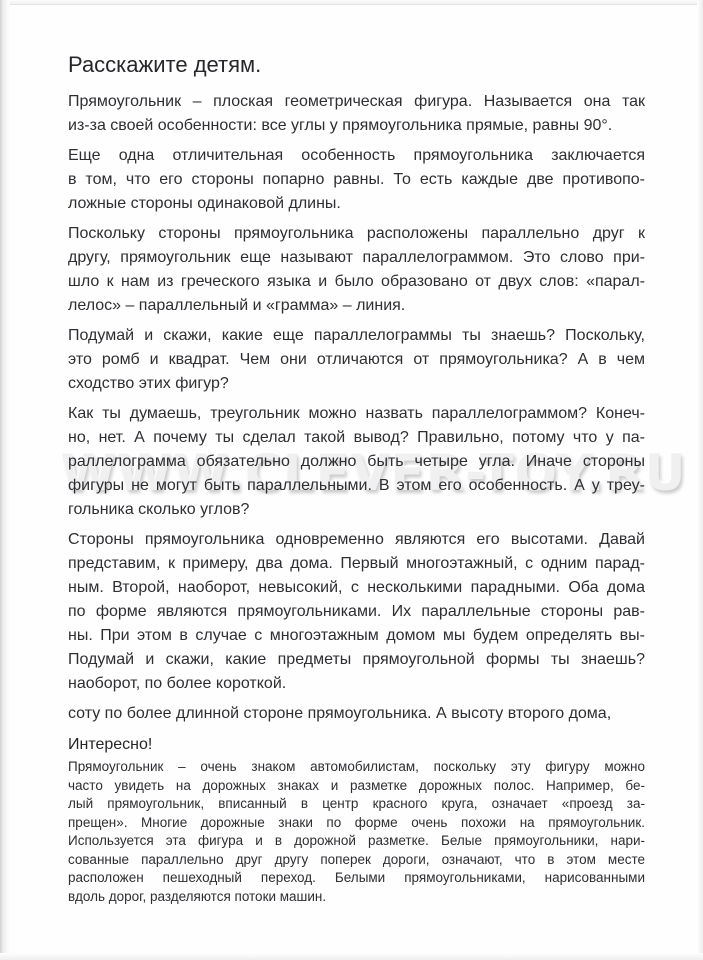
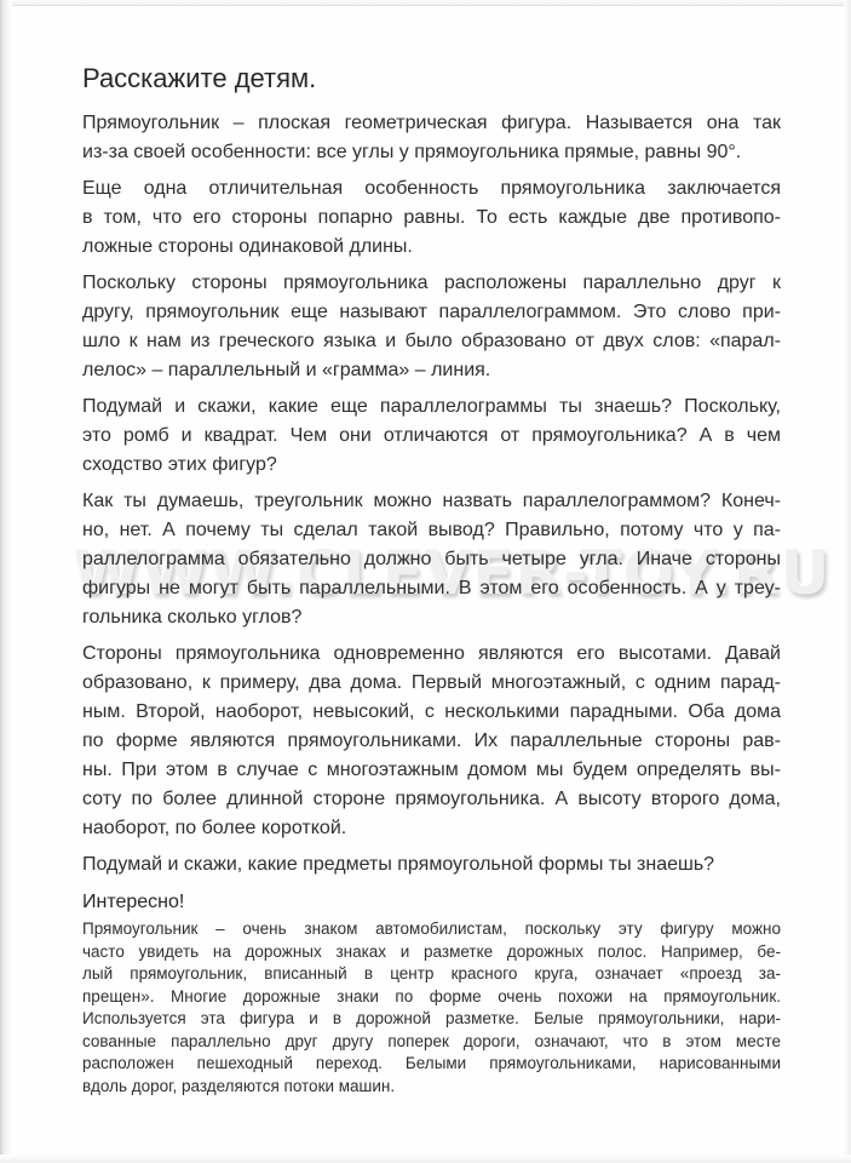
  WWW.CLEVER-TOY.RU
  Расскажите детям.
  Прямоугольник – плоская геометрическая фигура. Называется она так
  из-за своей особенности: все углы у прямоугольника прямые, равны 90°.
  Еще одна отличительная особенность прямоугольника заключается
  в том, что его стороны попарно равны. То есть каждые две противопо-
  ложные стороны одинаковой длины.
  Поскольку стороны прямоугольника расположены параллельно друг к
  другу, прямоугольник еще называют параллелограммом. Это слово при-
  шло к нам из греческого языка и было образовано от двух слов: «парал-
  лелос» – параллельный и «грамма» – линия.
  Подумай и скажи, какие еще параллелограммы ты знаешь? Поскольку,
  это ромб и квадрат. Чем они отличаются от прямоугольника? А в чем
  сходство этих фигур?
  Как ты думаешь, треугольник можно назвать параллелограммом? Конеч-
  но, нет. А почему ты сделал такой вывод? Правильно, потому что у па-
  раллелограмма обязательно должно быть четыре угла. Иначе стороны
  фигуры не могут быть параллельными. В этом его особенность. А у треу-
  гольника сколько углов?
  Стороны прямоугольника одновременно являются его высотами. Давай
- представим, к примеру, два дома. Первый многоэтажный, с одним парад-
+ образовано, к примеру, два дома. Первый многоэтажный, с одним парад-
  ным. Второй, наоборот, невысокий, с несколькими парадными. Оба дома
  по форме являются прямоугольниками. Их параллельные стороны рав-
  ны. При этом в случае с многоэтажным домом мы будем определять вы-
- Подумай и скажи, какие предметы прямоугольной формы ты знаешь?
+ соту по более длинной стороне прямоугольника. А высоту второго дома,
  наоборот, по более короткой.
- соту по более длинной стороне прямоугольника. А высоту второго дома,
+ Подумай и скажи, какие предметы прямоугольной формы ты знаешь?
  Интересно!
  Прямоугольник – очень знаком автомобилистам, поскольку эту фигуру можно
  часто увидеть на дорожных знаках и разметке дорожных полос. Например, бе-
  лый прямоугольник, вписанный в центр красного круга, означает «проезд за-
  прещен». Многие дорожные знаки по форме очень похожи на прямоугольник.
  Используется эта фигура и в дорожной разметке. Белые прямоугольники, нари-
  сованные параллельно друг другу поперек дороги, означают, что в этом месте
  расположен пешеходный переход. Белыми прямоугольниками, нарисованными
  вдоль дорог, разделяются потоки машин.
